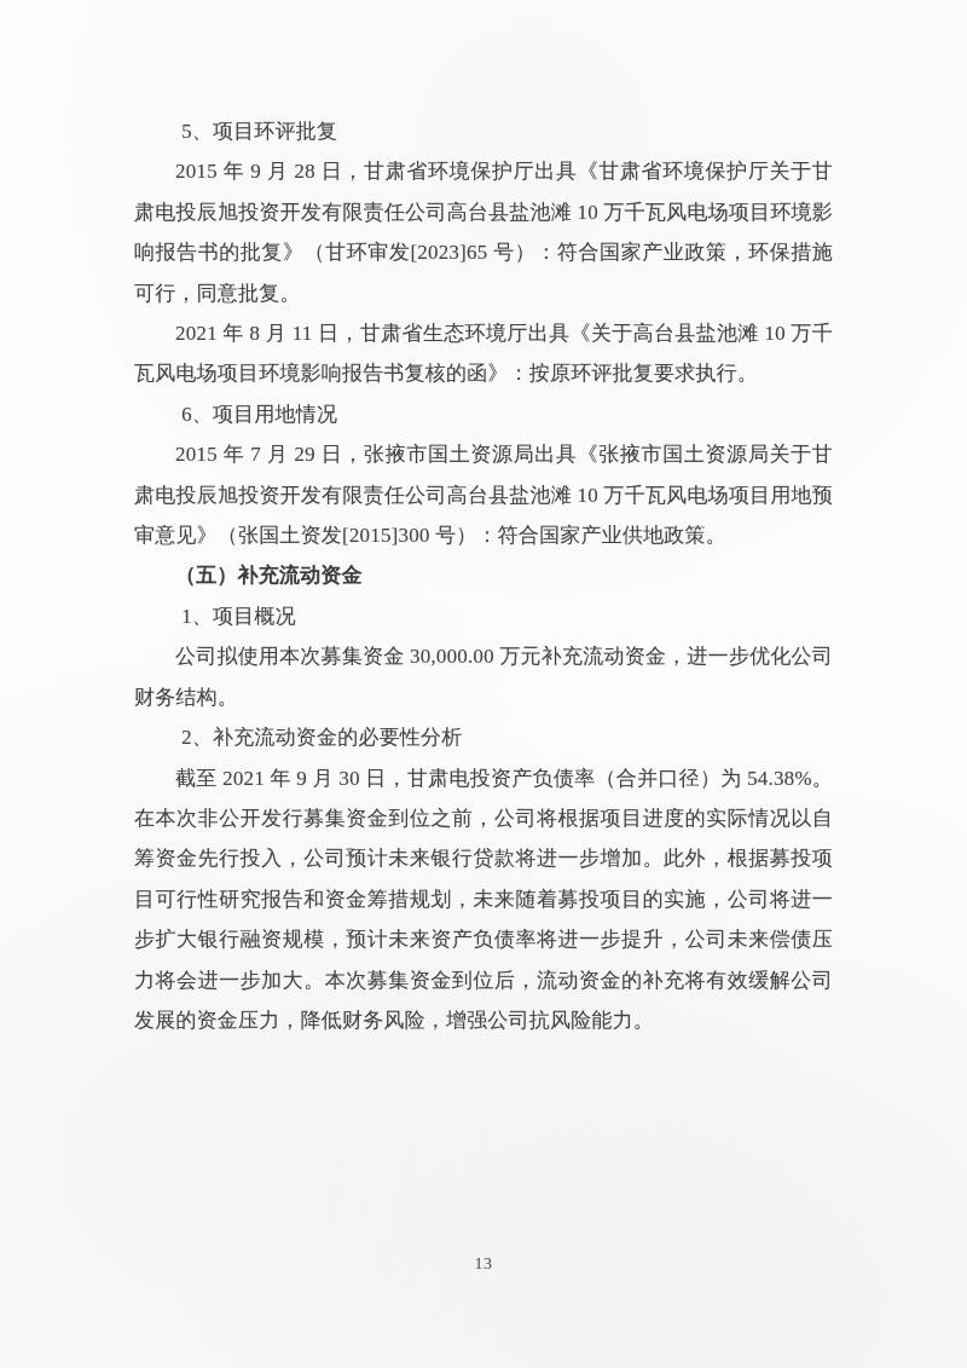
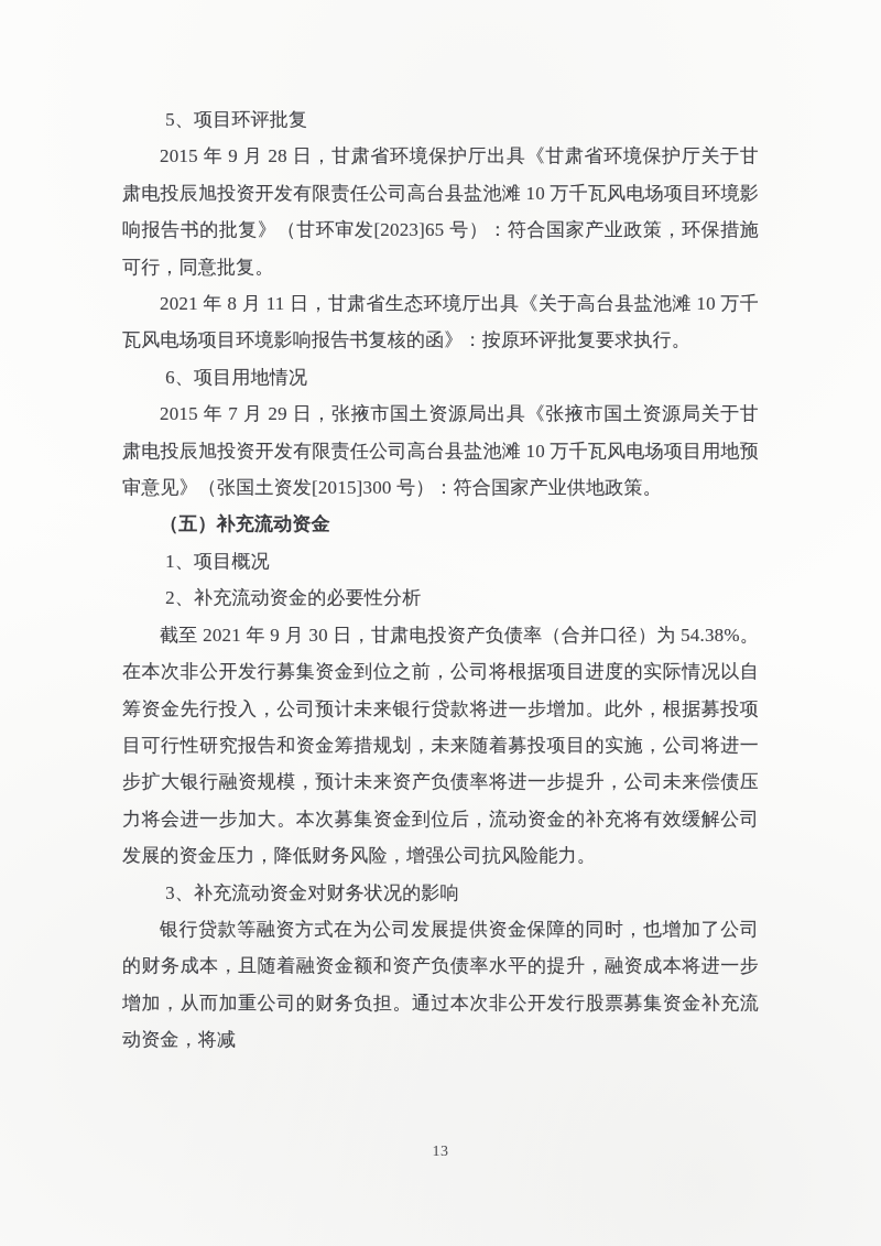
  5、项目环评批复
  2015 年 9 月 28 日，甘肃省环境保护厅出具《甘肃省环境保护厅关于甘肃电投辰旭投资开发有限责任公司高台县盐池滩 10 万千瓦风电场项目环境影响报告书的批复》（甘环审发[2023]65 号）：符合国家产业政策，环保措施可行，同意批复。
  2021 年 8 月 11 日，甘肃省生态环境厅出具《关于高台县盐池滩 10 万千瓦风电场项目环境影响报告书复核的函》：按原环评批复要求执行。
  6、项目用地情况
  2015 年 7 月 29 日，张掖市国土资源局出具《张掖市国土资源局关于甘肃电投辰旭投资开发有限责任公司高台县盐池滩 10 万千瓦风电场项目用地预审意见》（张国土资发[2015]300 号）：符合国家产业供地政策。
  （五）补充流动资金
  1、项目概况
- 公司拟使用本次募集资金 30,000.00 万元补充流动资金，进一步优化公司财务结构。
  2、补充流动资金的必要性分析
  截至 2021 年 9 月 30 日，甘肃电投资产负债率（合并口径）为 54.38%。在本次非公开发行募集资金到位之前，公司将根据项目进度的实际情况以自筹资金先行投入，公司预计未来银行贷款将进一步增加。此外，根据募投项目可行性研究报告和资金筹措规划，未来随着募投项目的实施，公司将进一步扩大银行融资规模，预计未来资产负债率将进一步提升，公司未来偿债压力将会进一步加大。本次募集资金到位后，流动资金的补充将有效缓解公司发展的资金压力，降低财务风险，增强公司抗风险能力。
+ 3、补充流动资金对财务状况的影响
+ 银行贷款等融资方式在为公司发展提供资金保障的同时，也增加了公司的财务成本，且随着融资金额和资产负债率水平的提升，融资成本将进一步增加，从而加重公司的财务负担。通过本次非公开发行股票募集资金补充流动资金，将减
  13
